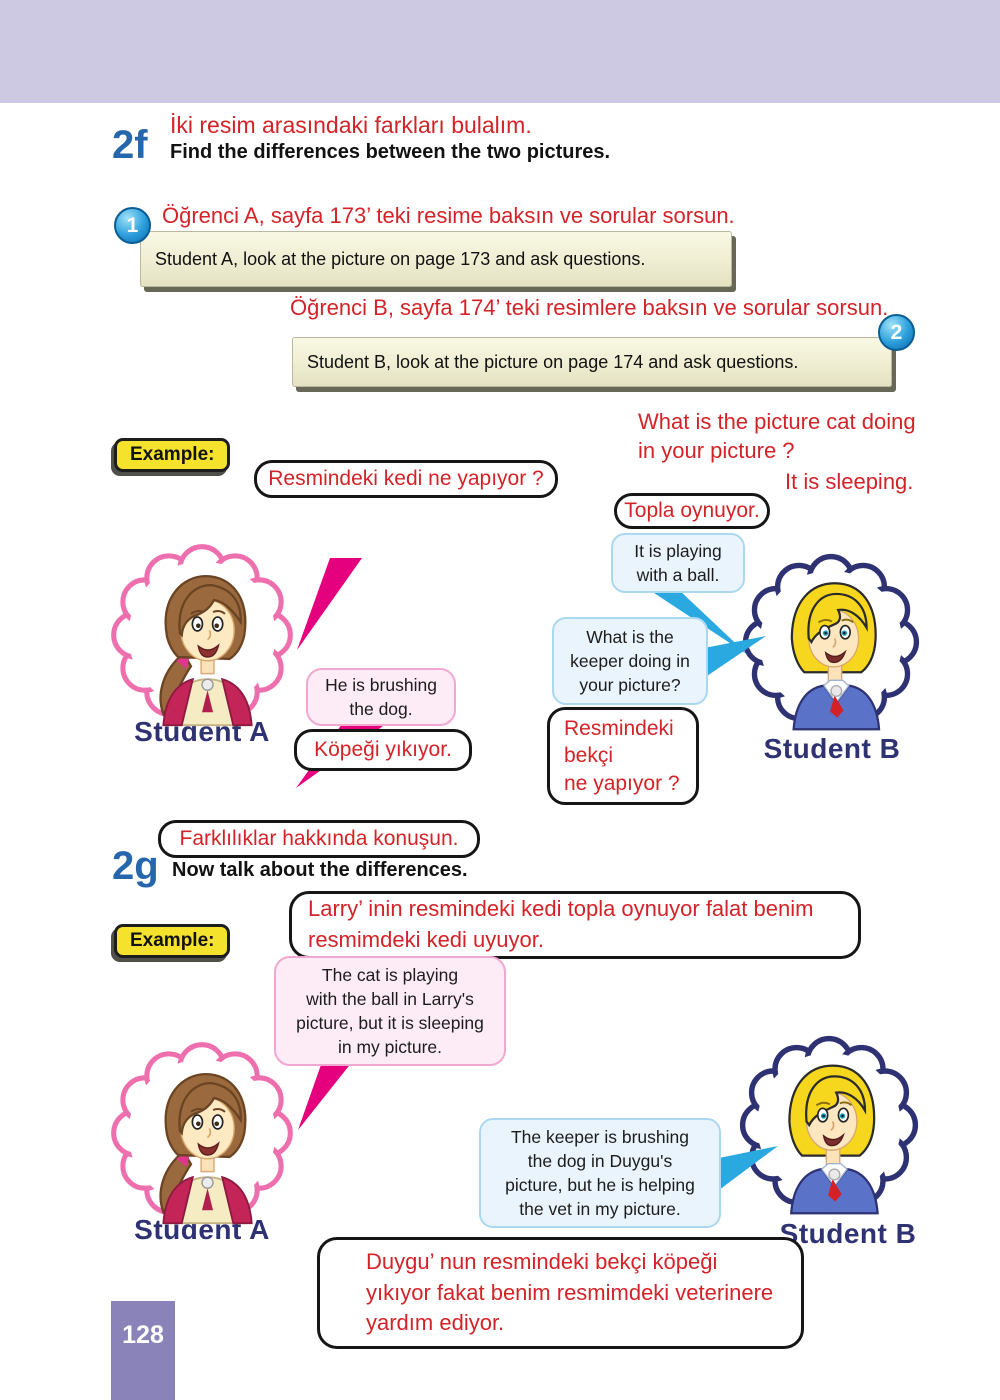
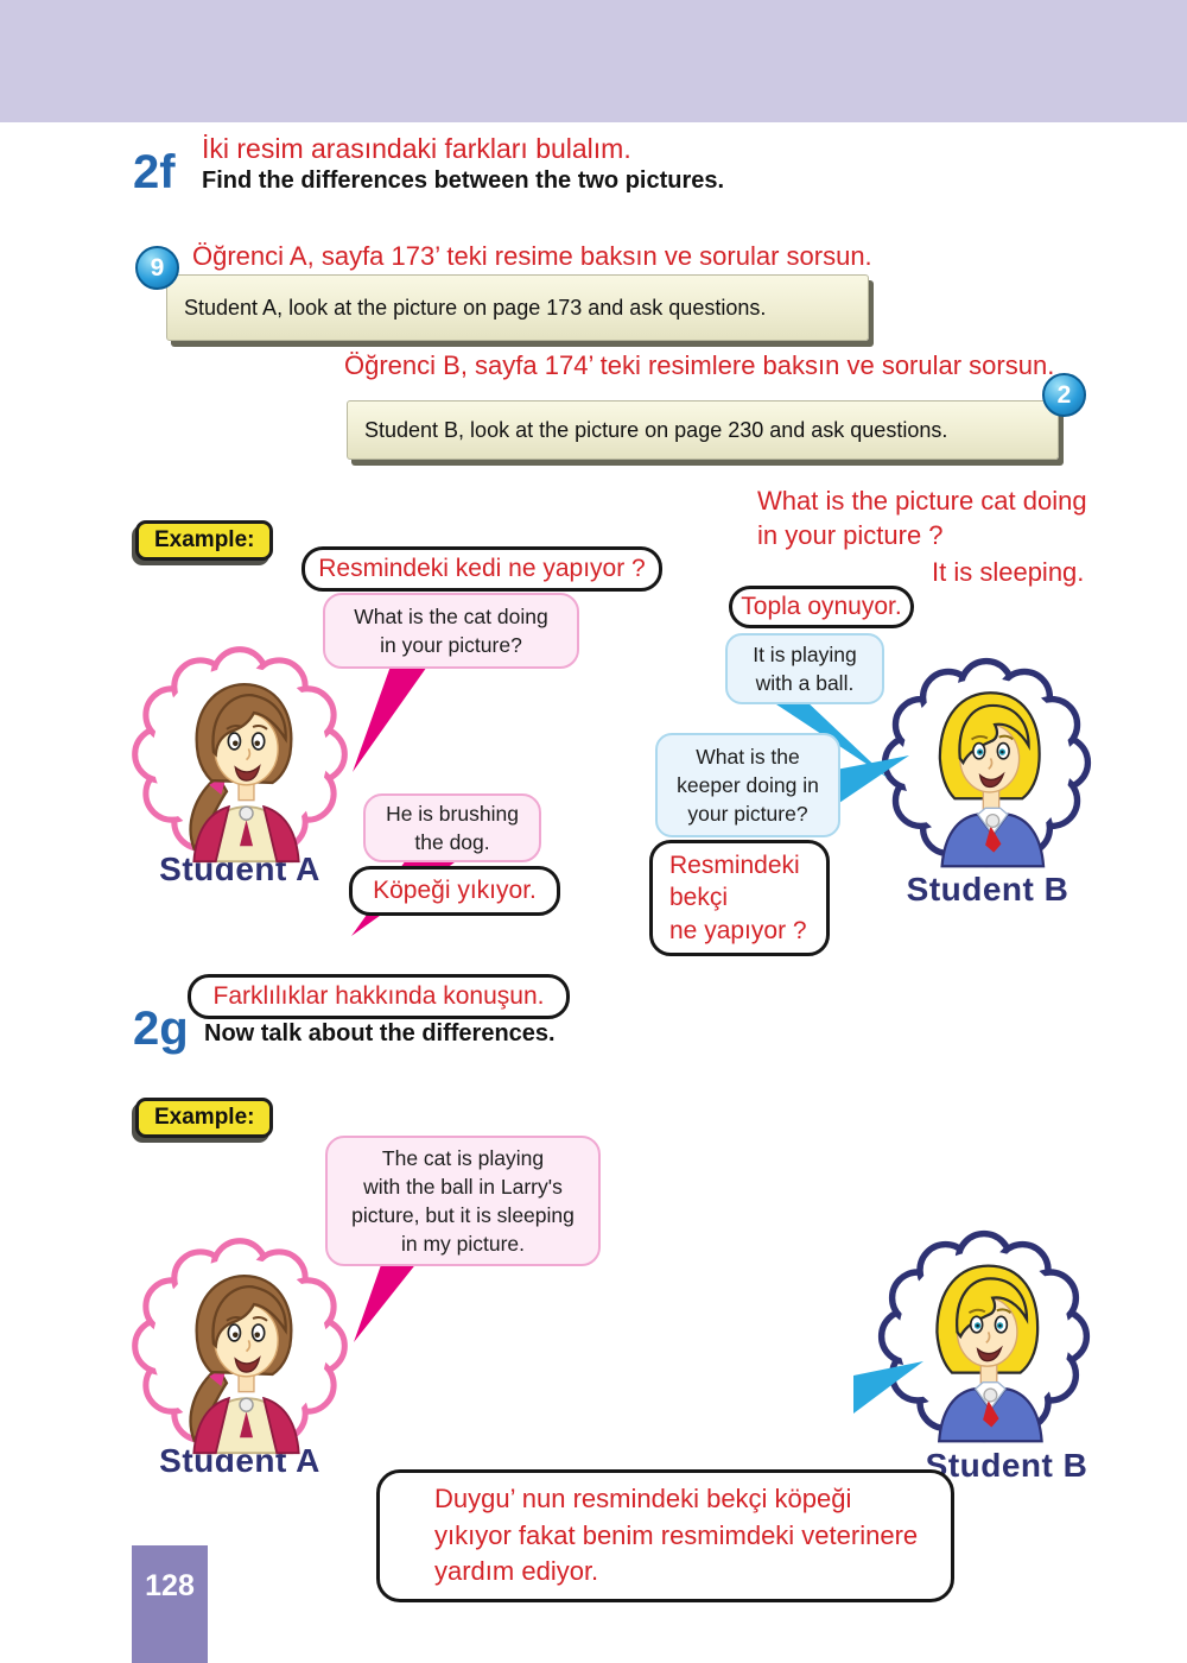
  2f
  İki resim arasındaki farkları bulalım.
  Find the differences between the two pictures.
- 1
+ 9
  Öğrenci A, sayfa 173’ teki resime baksın ve sorular sorsun.
  Student A, look at the picture on page 173 and ask questions.
  Öğrenci B, sayfa 174’ teki resimlere baksın ve sorular sorsun.
  2
- Student B, look at the picture on page 174 and ask questions.
+ Student B, look at the picture on page 230 and ask questions.
  What is the picture cat doing
  in your picture ?
  It is sleeping.
  Example:
  Resmindeki kedi ne yapıyor ?
+ What is the cat doing
+ in your picture?
  Topla oynuyor.
  It is playing
  with a ball.
  Student A
  He is brushing
  the dog.
  Köpeği yıkıyor.
  What is the
  keeper doing in
  your picture?
  Resmindeki
  bekçi
  ne yapıyor ?
  Student B
  Farklılıklar hakkında konuşun.
  2g
  Now talk about the differences.
- Larry’ inin resmindeki kedi topla oynuyor falat benim
- resmimdeki kedi uyuyor.
  Example:
  The cat is playing
  with the ball in Larry's
  picture, but it is sleeping
  in my picture.
  Student A
- The keeper is brushing
- the dog in Duygu's
- picture, but he is helping
- the vet in my picture.
  Student B
  Duygu’ nun resmindeki bekçi köpeği
  yıkıyor fakat benim resmimdeki veterinere
  yardım ediyor.
  128
